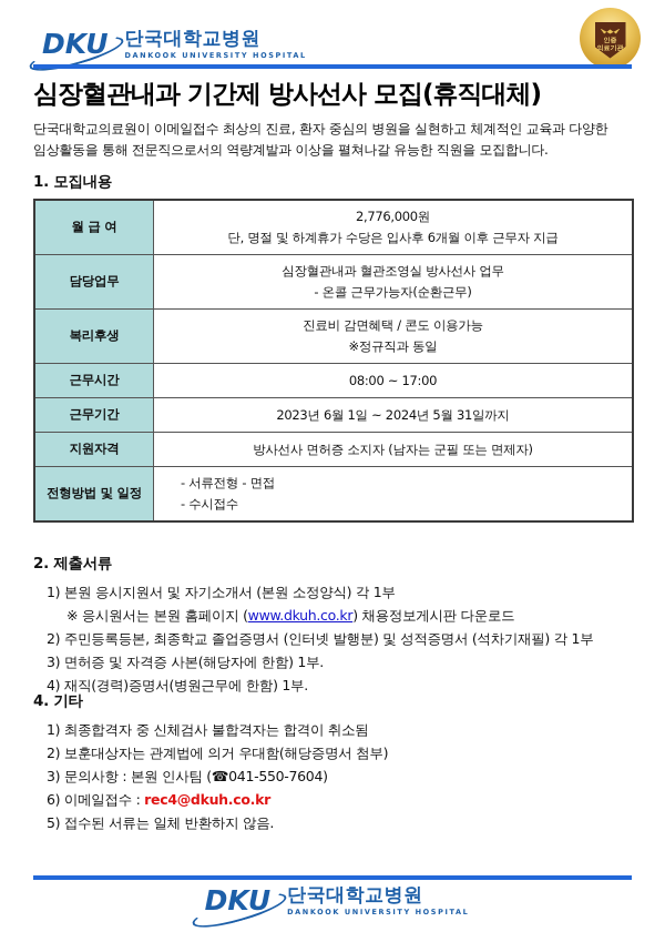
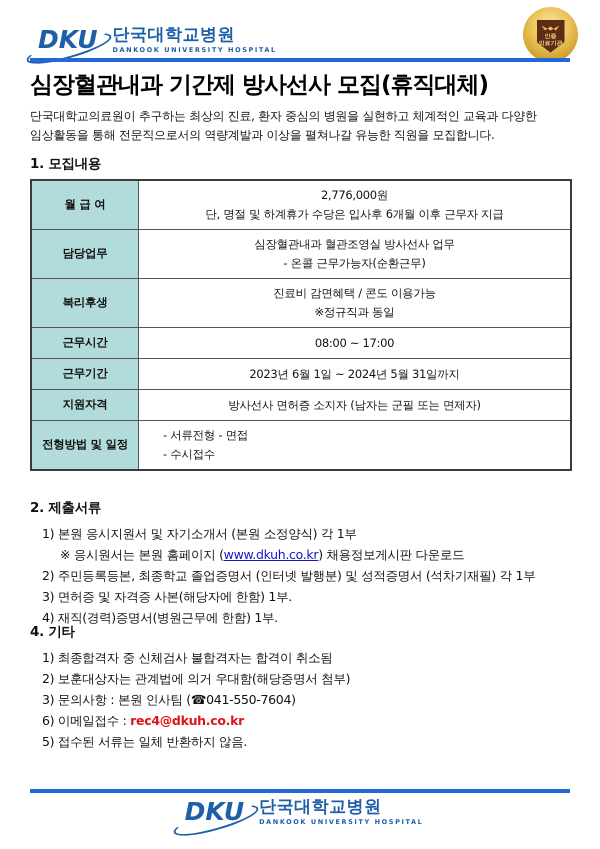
  DKU
  단국대학교병원
  DANKOOK UNIVERSITY HOSPITAL
  심장혈관내과 기간제 방사선사 모집(휴직대체)
- 단국대학교의료원이 이메일접수 최상의 진료, 환자 중심의 병원을 실현하고 체계적인 교육과 다양한 임상활동을 통해 전문직으로서의 역량계발과 이상을 펼쳐나갈 유능한 직원을 모집합니다.
+ 단국대학교의료원이 추구하는 최상의 진료, 환자 중심의 병원을 실현하고 체계적인 교육과 다양한 임상활동을 통해 전문직으로서의 역량계발과 이상을 펼쳐나갈 유능한 직원을 모집합니다.
  1. 모집내용
  월 급 여
  2,776,000원
  단, 명절 및 하계휴가 수당은 입사후 6개월 이후 근무자 지급
  담당업무
  심장혈관내과 혈관조영실 방사선사 업무
  - 온콜 근무가능자(순환근무)
  복리후생
  진료비 감면혜택 / 콘도 이용가능
  ※정규직과 동일
  근무시간
  08:00 ~ 17:00
  근무기간
  2023년 6월 1일 ~ 2024년 5월 31일까지
  지원자격
  방사선사 면허증 소지자 (남자는 군필 또는 면제자)
  전형방법 및 일정
  - 서류전형 - 면접
  - 수시접수
  2. 제출서류
  1) 본원 응시지원서 및 자기소개서 (본원 소정양식) 각 1부
  ※ 응시원서는 본원 홈페이지 (www.dkuh.co.kr) 채용정보게시판 다운로드
  2) 주민등록등본, 최종학교 졸업증명서 (인터넷 발행분) 및 성적증명서 (석차기재필) 각 1부
  3) 면허증 및 자격증 사본(해당자에 한함) 1부.
  4) 재직(경력)증명서(병원근무에 한함) 1부.
  4. 기타
  1) 최종합격자 중 신체검사 불합격자는 합격이 취소됨
  2) 보훈대상자는 관계법에 의거 우대함(해당증명서 첨부)
  3) 문의사항 : 본원 인사팀 (☎041-550-7604)
  6) 이메일접수 : rec4@dkuh.co.kr
  5) 접수된 서류는 일체 반환하지 않음.
  DKU
  단국대학교병원
  DANKOOK UNIVERSITY HOSPITAL
